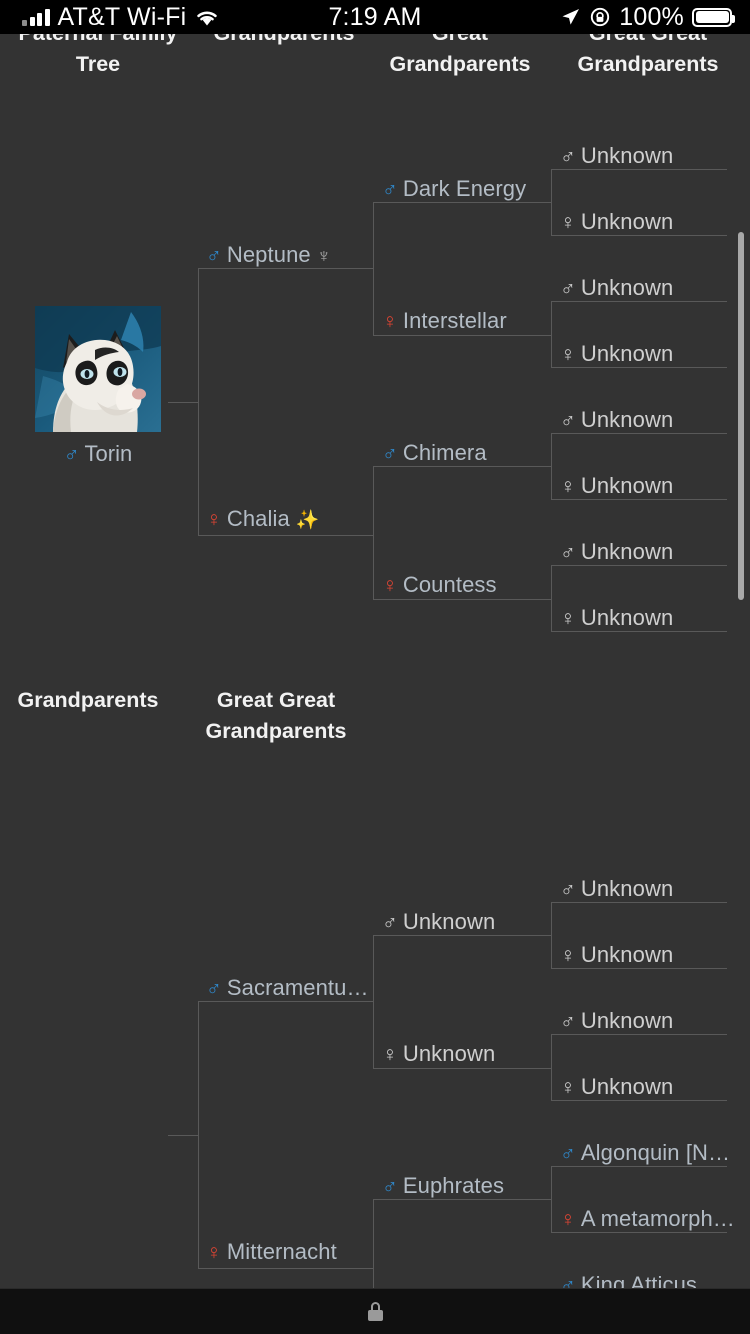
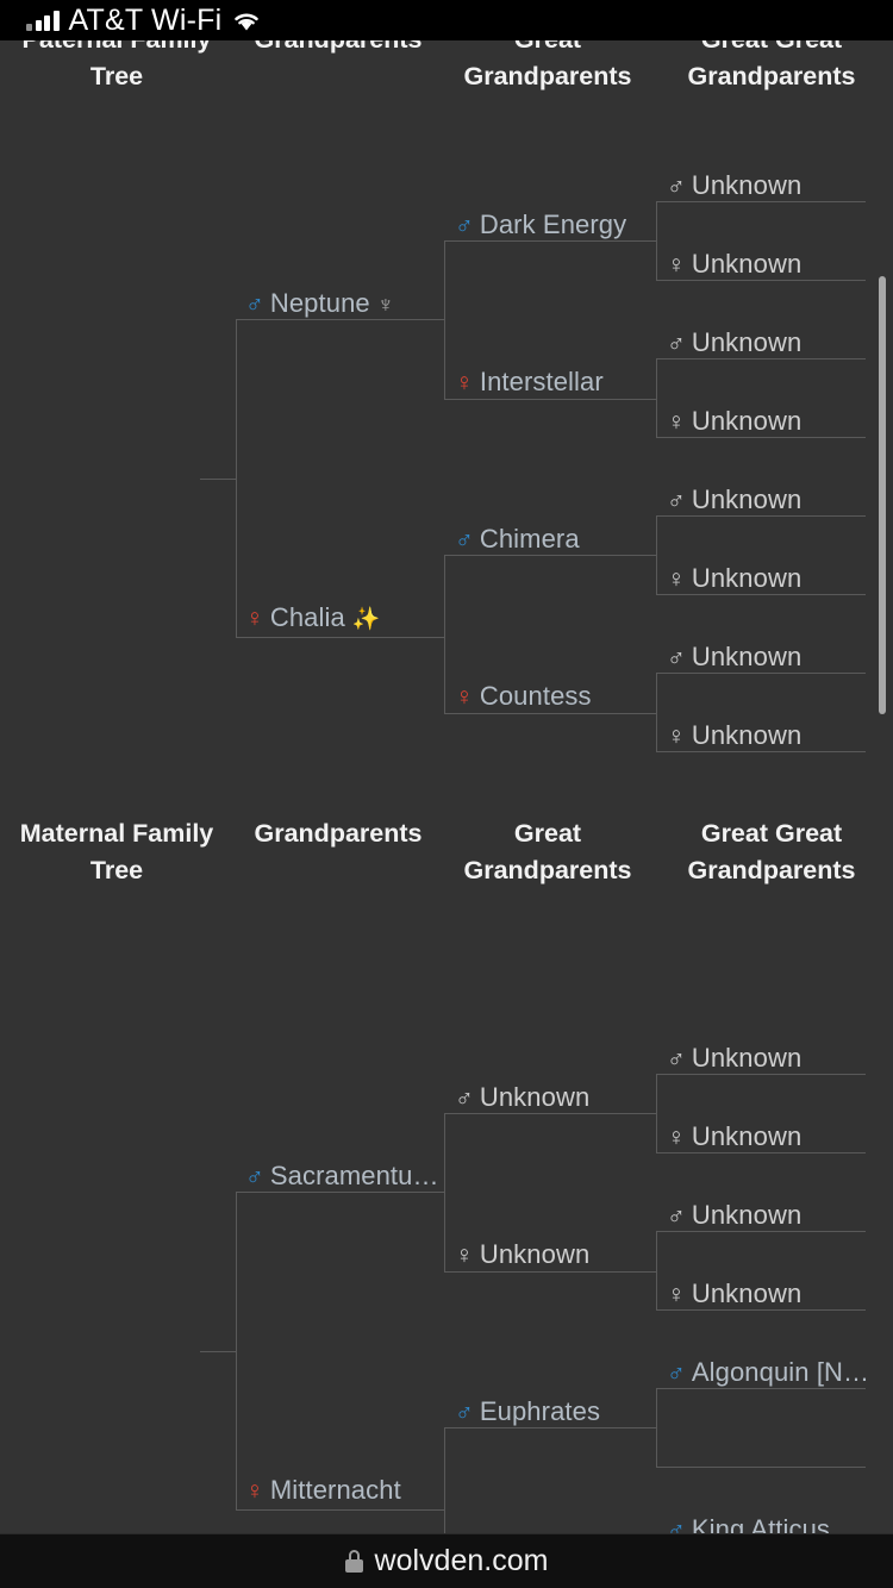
  AT&T Wi-Fi
- 7:19 AM
- 100%
  Grandparents
- ♂ Torin
  ♂ Neptune ♆
  ♀ Chalia ✨
  ♂ Dark Energy
  ♀ Interstellar
  ♂ Chimera
  ♀ Countess
  ♂ Unknown
  ♀ Unknown
  ♂ Unknown
  ♀ Unknown
  ♂ Unknown
  ♀ Unknown
  ♂ Unknown
  ♀ Unknown
+ Maternal Family Tree
  Grandparents
+ Great Grandparents
  Great Great Grandparents
  ♂ Sacramentu…
  ♀ Mitternacht
  ♂ Unknown
  ♀ Unknown
  ♂ Euphrates
  ♂ Unknown
  ♀ Unknown
  ♂ Unknown
  ♀ Unknown
  ♂ Algonquin [N…
- ♀ A metamorph…
  ♂ King Atticus …
+ wolvden.com
